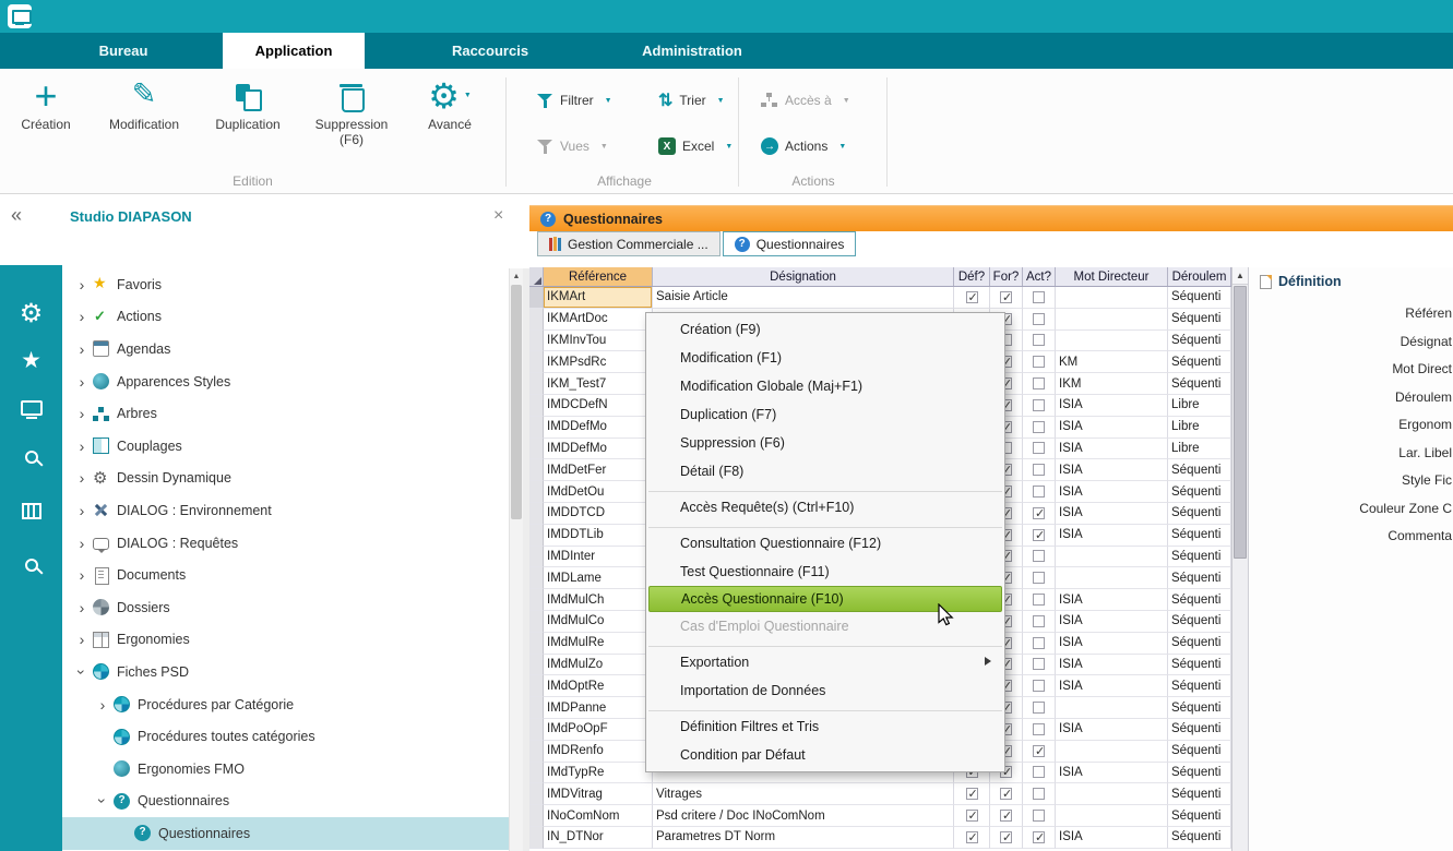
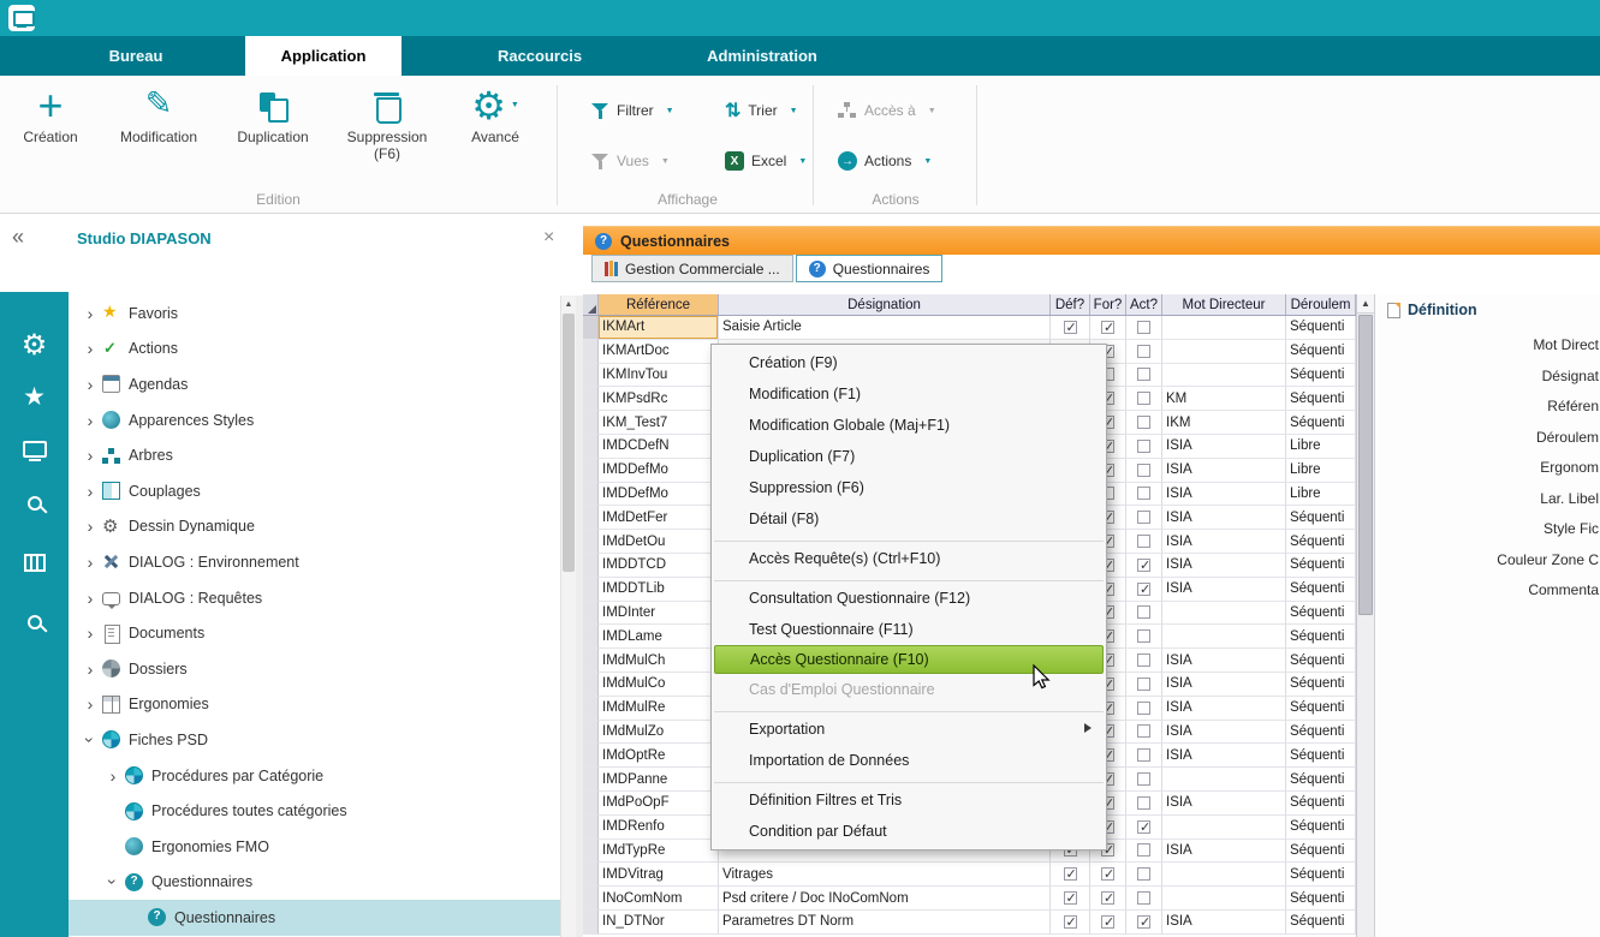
  Bureau
  Application
  Raccourcis
  Administration
  Création
  Modification
  Duplication
  Suppression
  (F6)
  Avancé
  Filtrer
  Trier
  Vues
  Excel
  Accès à
  Actions
  Edition
  Affichage
  Actions
  Studio DIAPASON
  Favoris
  Actions
  Agendas
  Apparences Styles
  Arbres
  Couplages
  Dessin Dynamique
  DIALOG : Environnement
  DIALOG : Requêtes
  Documents
  Dossiers
  Ergonomies
  Fiches PSD
  Procédures par Catégorie
  Procédures toutes catégories
  Ergonomies FMO
  Questionnaires
  Questionnaires
  Questionnaires
  Gestion Commerciale ...
  Questionnaires
  Référence
  Désignation
  Déf?
  For?
  Act?
  Mot Directeur
  Déroulem
  IKMArt
  Saisie Article
  Séquenti
  IKMArtDoc
  Séquenti
  IKMInvTou
  Séquenti
  IKMPsdRc
  KM
  Séquenti
  IKM_Test7
  IKM
  Séquenti
  IMDCDefN
  ISIA
  Libre
  IMDDefMo
  ISIA
  Libre
  IMDDefMo
  ISIA
  Libre
  IMdDetFer
  ISIA
  Séquenti
  IMdDetOu
  ISIA
  Séquenti
  IMDDTCD
  ISIA
  Séquenti
  IMDDTLib
  ISIA
  Séquenti
  IMDInter
  Séquenti
  IMDLame
  Séquenti
  IMdMulCh
  ISIA
  Séquenti
  IMdMulCo
  ISIA
  Séquenti
  IMdMulRe
  ISIA
  Séquenti
  IMdMulZo
  ISIA
  Séquenti
  IMdOptRe
  ISIA
  Séquenti
  IMDPanne
  Séquenti
  IMdPoOpF
  ISIA
  Séquenti
  IMDRenfo
  Séquenti
  IMdTypRe
  ISIA
  Séquenti
  IMDVitrag
  Vitrages
  Séquenti
  INoComNom
  Psd critere / Doc INoComNom
  Séquenti
  IN_DTNor
  Parametres DT Norm
  ISIA
  Séquenti
  Définition
- Référen
+ Mot Direct
  Désignat
- Mot Direct
+ Référen
  Déroulem
  Ergonom
  Lar. Libel
  Style Fic
  Couleur Zone C
  Commenta
  Création (F9)
  Modification (F1)
  Modification Globale (Maj+F1)
  Duplication (F7)
  Suppression (F6)
  Détail (F8)
  Accès Requête(s) (Ctrl+F10)
  Consultation Questionnaire (F12)
  Test Questionnaire (F11)
  Accès Questionnaire (F10)
  Cas d'Emploi Questionnaire
  Exportation
  Importation de Données
  Définition Filtres et Tris
  Condition par Défaut
